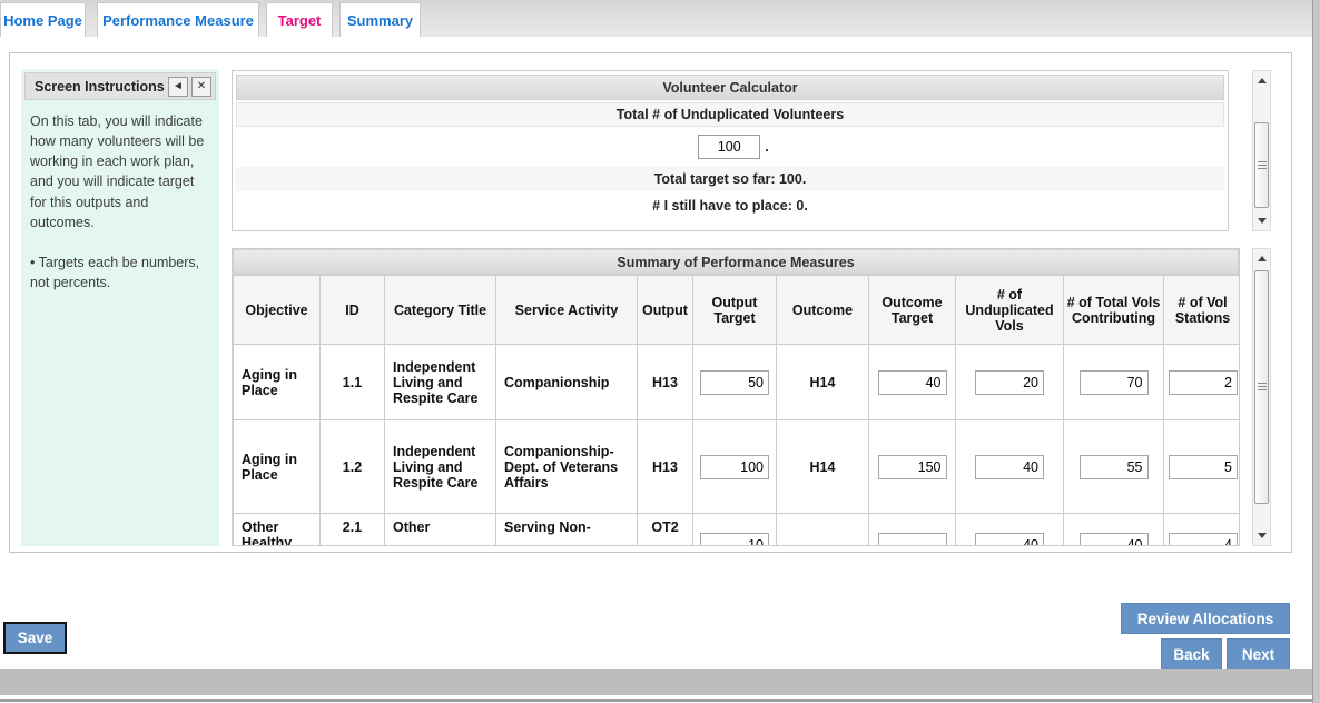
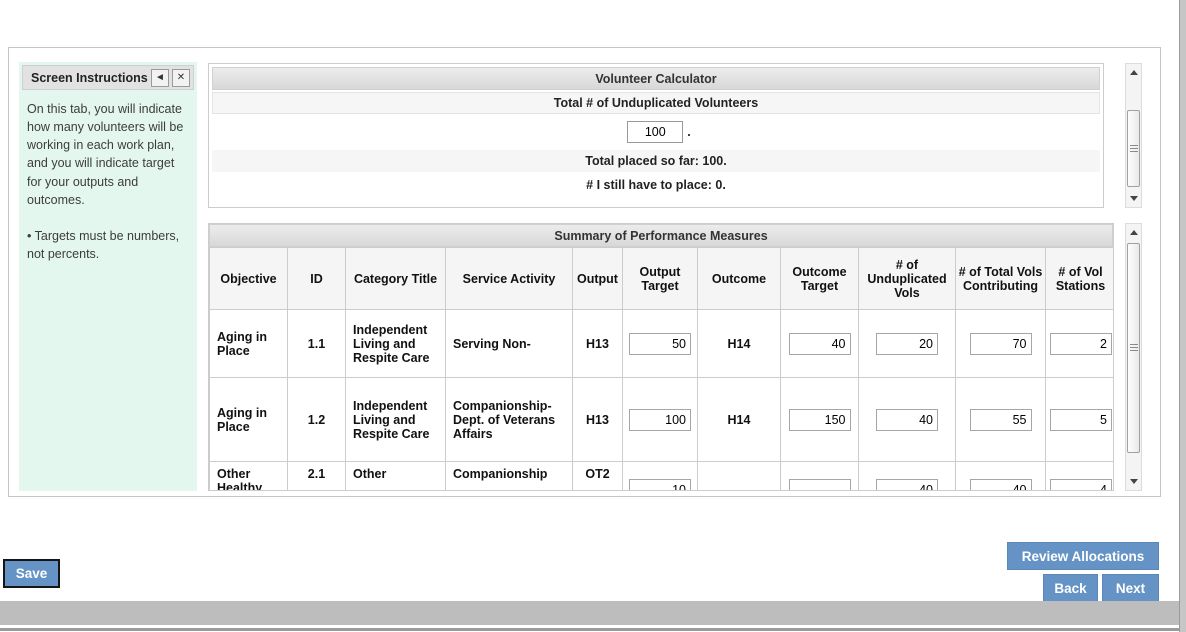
- Home Page
- Performance Measure
- Target
- Summary
  Screen Instructions
  ◄
  ✕
- On this tab, you will indicate how many volunteers will be working in each work plan, and you will indicate target for this outputs and outcomes.
+ On this tab, you will indicate how many volunteers will be working in each work plan, and you will indicate target for your outputs and outcomes.
- • Targets each be numbers, not percents.
+ • Targets must be numbers, not percents.
  Volunteer Calculator
  Total # of Unduplicated Volunteers
  100
  .
- Total target so far: 100.
+ Total placed so far: 100.
  # I still have to place: 0.
  Summary of Performance Measures
  Objective	ID	Category Title	Service Activity	Output	Output Target	Outcome	Outcome Target	# of Unduplicated Vols	# of Total Vols Contributing	# of Vol Stations
- Aging in Place	1.1	Independent Living and Respite Care	Companionship	H13	50	H14	40	20	70	2
+ Aging in Place	1.1	Independent Living and Respite Care	Serving Non-	H13	50	H14	40	20	70	2
  Aging in Place	1.2	Independent Living and Respite Care	Companionship-Dept. of Veterans Affairs	H13	100	H14	150	40	55	5
- Other Healthy	2.1	Other	Serving Non-	OT2
+ Other Healthy	2.1	Other	Companionship	OT2
  Save
  Review Allocations
  Back
  Next
